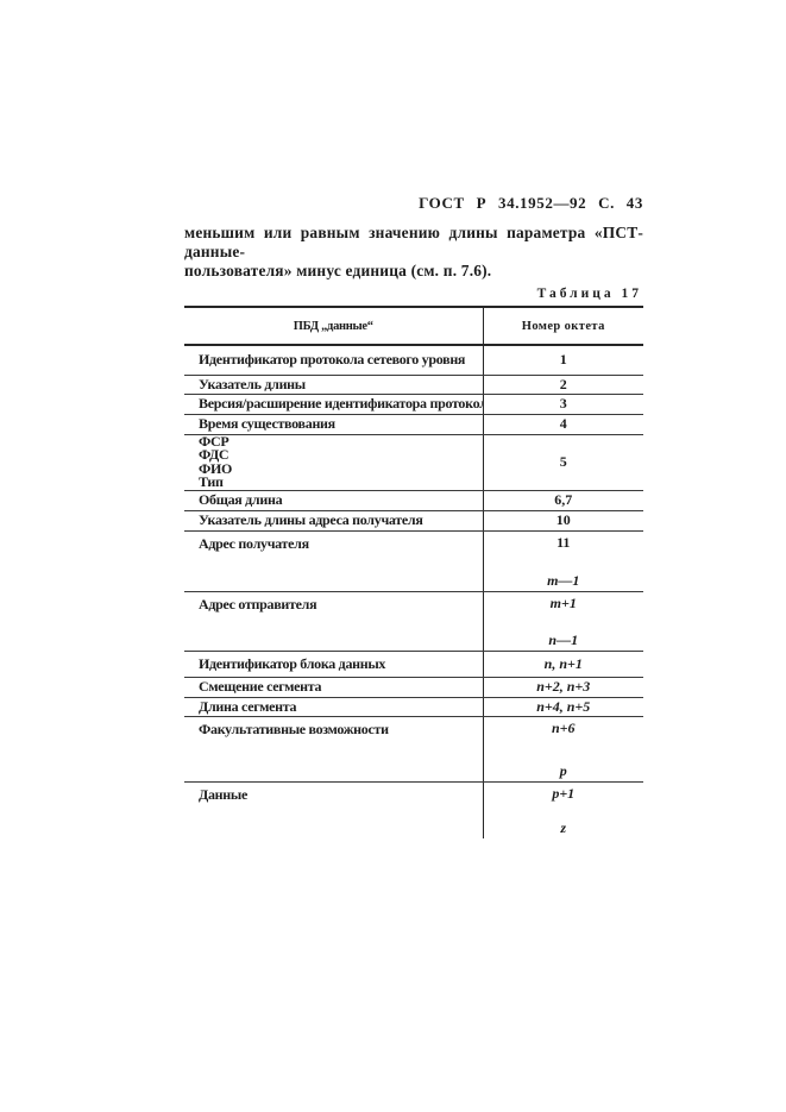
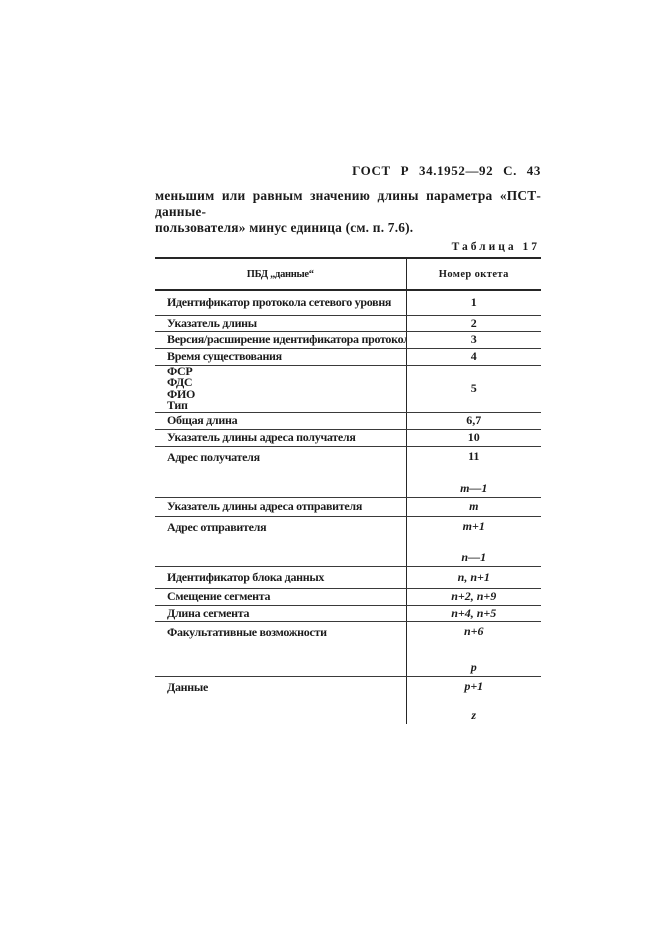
  ГОСТ Р 34.1952—92 С. 43
  меньшим или равным значению длины параметра «ПСТ-данные-
  пользователя» минус единица (см. п. 7.6).
  Таблица 17
  ПБД „данные“	Номер октета
  Идентификатор протокола сетевого уровня	1
  Указатель длины	2
  Версия/расширение идентификатора протоко	3
  Время существования	4
  ФСР ФДС ФИО Тип	5
  Общая длина	6,7
  Указатель длины адреса получателя	10
  Адрес получателя	11 m—1
+ Указатель длины адреса отправителя	m
  Адрес отправителя	m+1 n—1
  Идентификатор блока данных	n, n+1
- Смещение сегмента	n+2, n+3
+ Смещение сегмента	n+2, n+9
  Длина сегмента	n+4, n+5
  Факультативные возможности	n+6 p
  Данные	p+1 z
